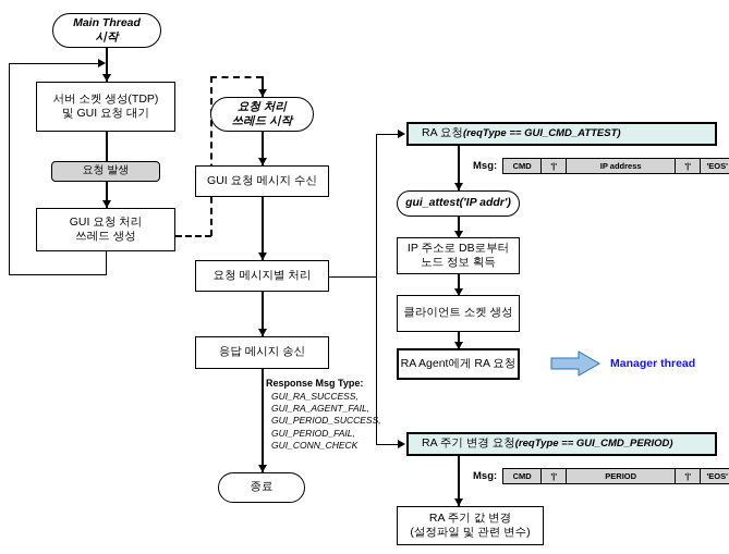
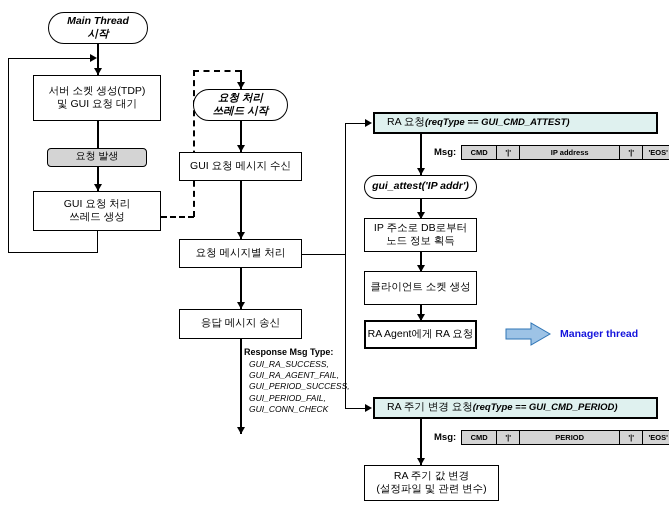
  Main Thread
  시작
  서버 소켓 생성(TDP)
  및 GUI 요청 대기
  요청 발생
  GUI 요청 처리
  쓰레드 생성
  요청 처리
  쓰레드 시작
  GUI 요청 메시지 수신
  요청 메시지별 처리
  응답 메시지 송신
  Response Msg Type:
  GUI_RA_SUCCESS,
  GUI_RA_AGENT_FAIL,
  GUI_PERIOD_SUCCES,
  GUI_PERIOD_FAIL,
  GUI_CONN_CHECK
- 종료
  RA 요청
  (reqType == GUI_CMD_ATTEST)
  Msg:
  CMD
  '|'
  IP address
  '|'
  'EOS'
  gui_attest('IP addr')
  IP 주소로 DB로부터
  노드 정보 획득
  클라이언트 소켓 생성
  RA Agent에게 RA 요청
  Manager thread
  RA 주기 변경 요청
  (reqType == GUI_CMD_PERIOD)
  Msg:
  CMD
  '|'
  PERIOD
  '|'
  'EOS'
  RA 주기 값 변경
  (설정파일 및 관련 변수)
